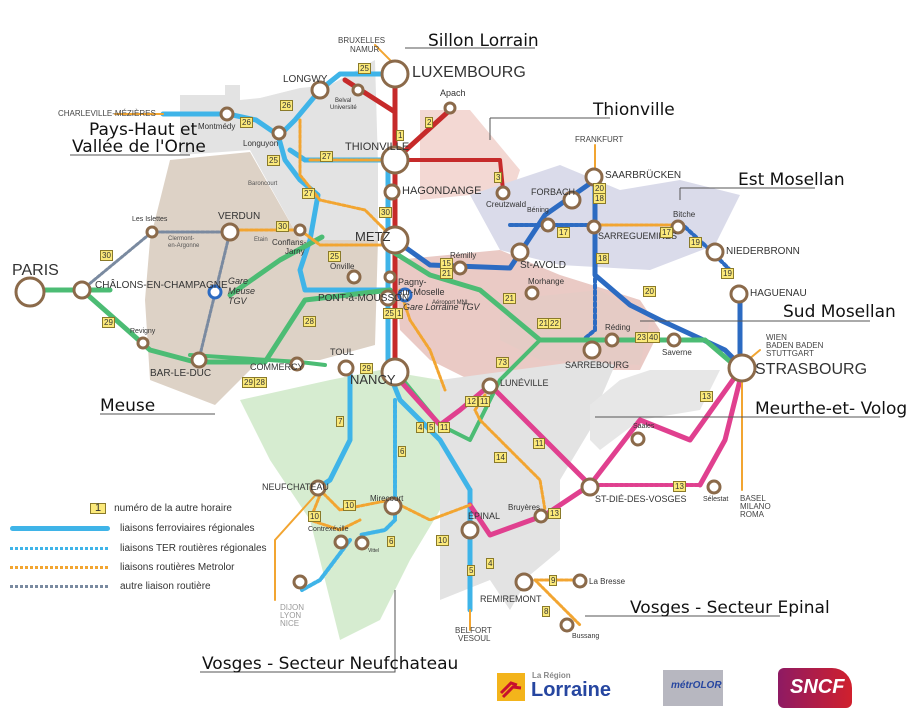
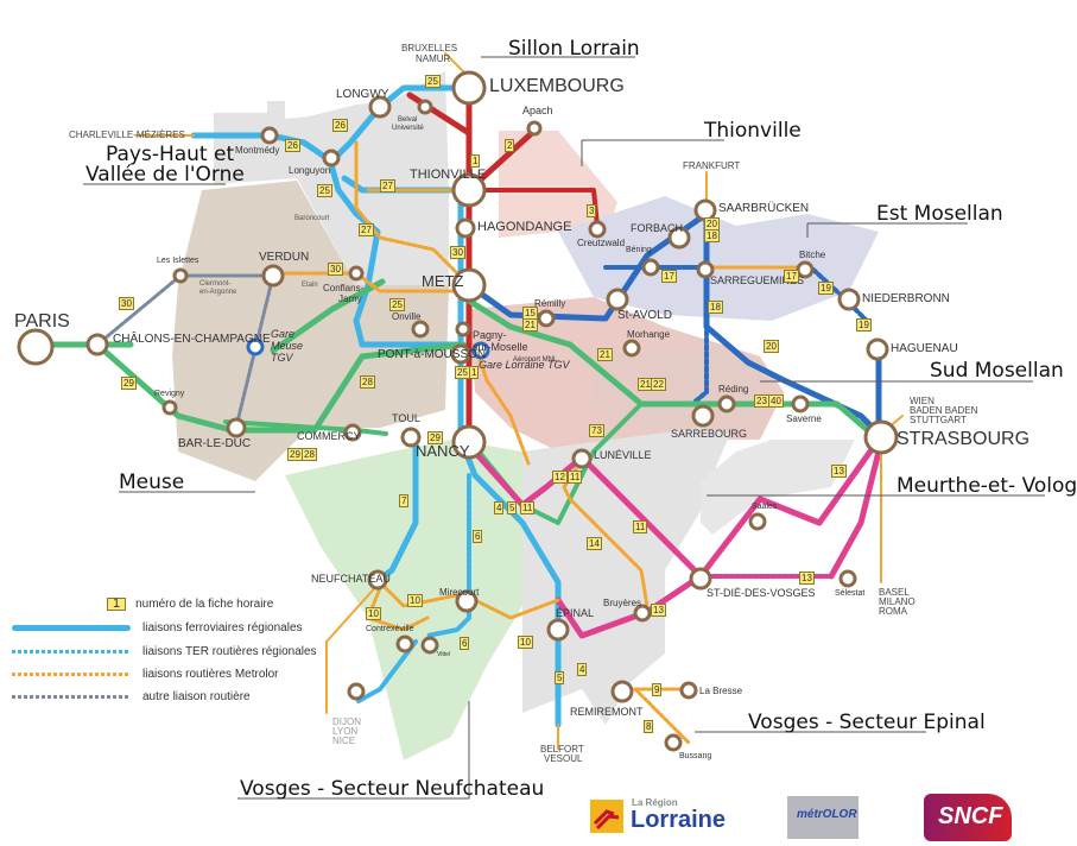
  Sillon Lorrain
  Thionville
  Pays-Haut et
  Vallée de l'Orne
  Est Mosellan
  Sud Mosellan
  Meuse
  Meurthe-et- Volog
  Vosges - Secteur Epinal
  Vosges - Secteur Neufchateau
  LUXEMBOURG
  PARIS
  STRASBOURG
  METZ
  NANCY
  THIONVILLE
  HAGONDANGE
  LONGWY
  VERDUN
  CHÂLONS-EN-CHAMPAGNE
  BAR-LE-DUC
  COMMERCY
  TOUL
  PONT-à-MOUSSON
  SAARBRÜCKEN
  FORBACH
  SARREGUEMIS
  NIEDERBRONN
  HAGUENAU
  SARREBOURG
  LUNÉVILLE
  ST-DIÉ-DES-VOSGES
  ÉPINAL
  REMIREMONT
  NEUFCHATEAU
  St-AVOLD
  Apach
  Montmédy
  Longuyon
  Conflans-
  Jarny
  Onville
  Creutzwald
  Rémilly
  Morhange
  Bitche
  Réding
  Saverne
  Bruyères
  La Bresse
  Mirecourt
  Pagny-
  sur-Moselle
  Gare Lorraine TGV
  Gare
  Meuse
  TGV
  BRUXELLES
  NAMUR
  CHARLEVILLE-MÉZIÈRES
  FRANKFURT
  WIEN
  BADEN BADEN
  STUTTGART
  BASEL
  MILANO
  ROMA
  BELFORT
  VESOUL
  DIJON
  LYON
  NICE
  25
  26
  26
  25
  27
  27
  30
  30
  30
  25
  29
  28
  29
  28
  29
  1
  2
  3
  25
  1
  15
  21
  21
  22
  21
  23
  40
  20
  18
  17
  17
  19
  19
  18
  20
  7
  6
  6
  10
  10
  10
  4
  5
  11
  12
  11
  73
  11
  14
  13
  13
  13
  4
  5
  9
  8
  1
- numéro de la autre horaire
+ numéro de la fiche horaire
  liaisons ferroviaires régionales
  liaisons TER routières régionales
  liaisons routières Metrolor
  autre liaison routière
  La Région
  Lorraine
  métrOLOR
  SNCF
